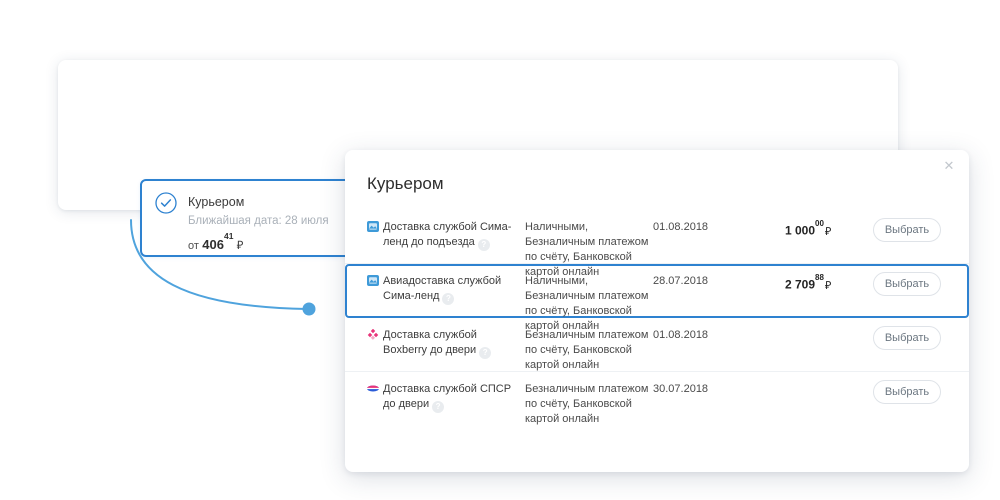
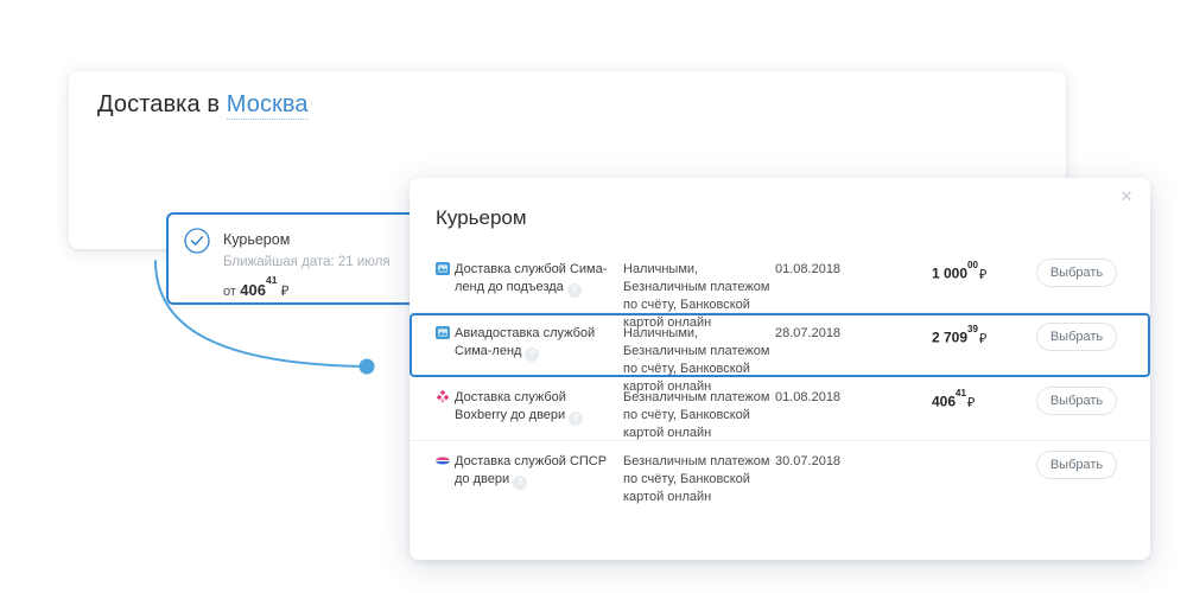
+ Доставка в Москва
  Курьером
- Ближайшая дата: 28 июля
+ Ближайшая дата: 21 июля
  от 40641 ₽
  ✕
  Курьером
  Доставка службой Сима-ленд до подъезда
  Наличными, Безналичным платежом по счёту, Банковской картой онлайн
  01.08.2018
  1 00000₽
  Выбрать
  Авиадоставка службой Сима-ленд
  Наличными, Безналичным платежом по счёту, Банковской картой онлайн
  28.07.2018
- 2 70988₽
+ 2 70939₽
  Выбрать
  Доставка службой Boxberry до двери
  Безналичным платежом по счёту, Банковской картой онлайн
  01.08.2018
+ 40641₽
  Выбрать
  Доставка службой СПСР до двери
  Безналичным платежом по счёту, Банковской картой онлайн
  30.07.2018
  Выбрать
